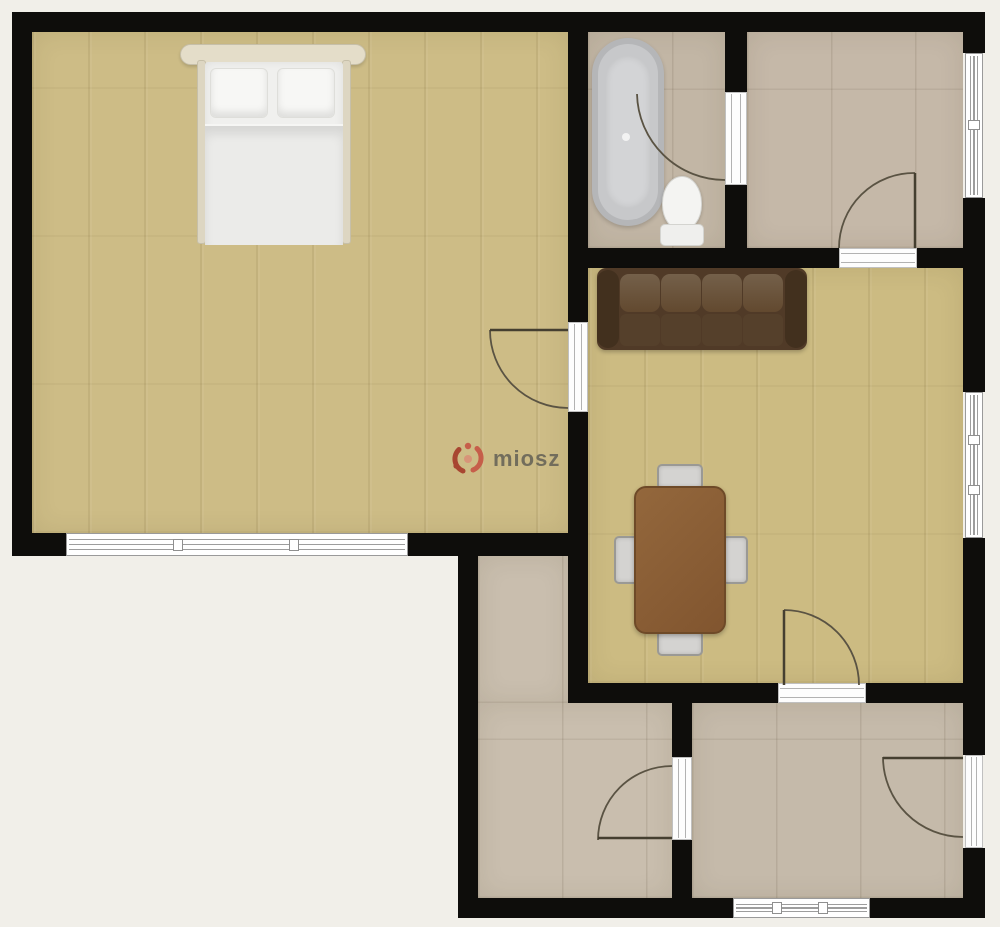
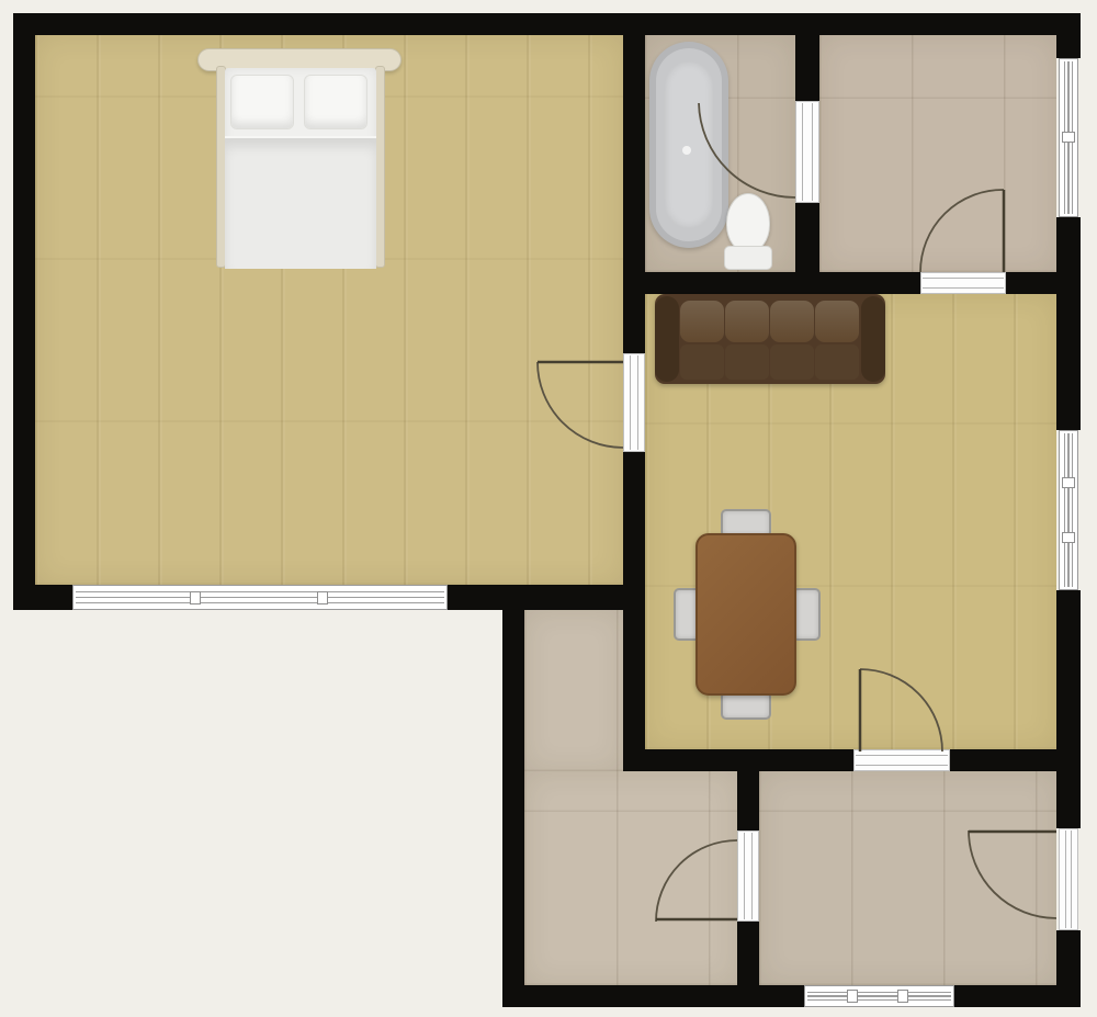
- miosz
